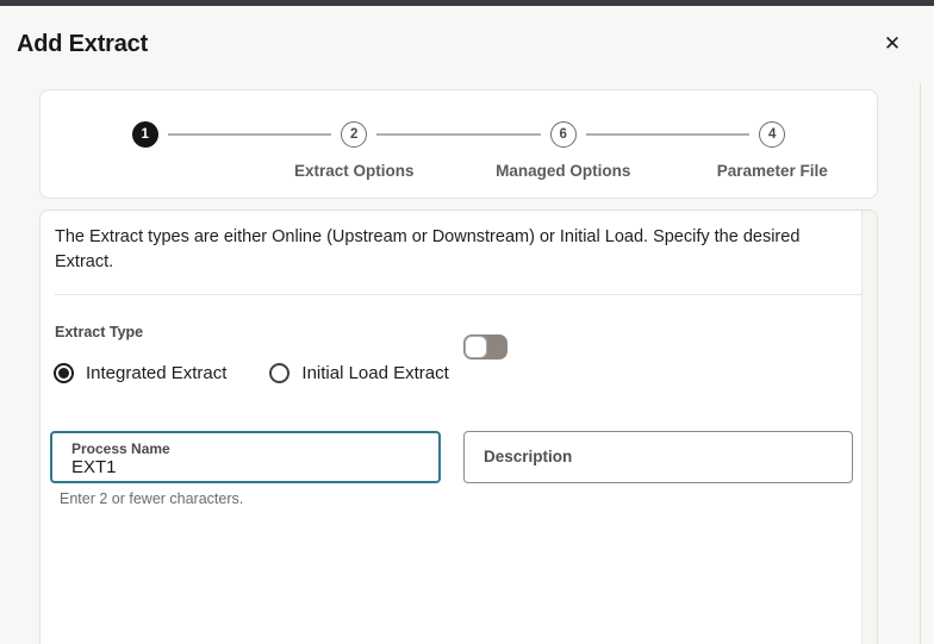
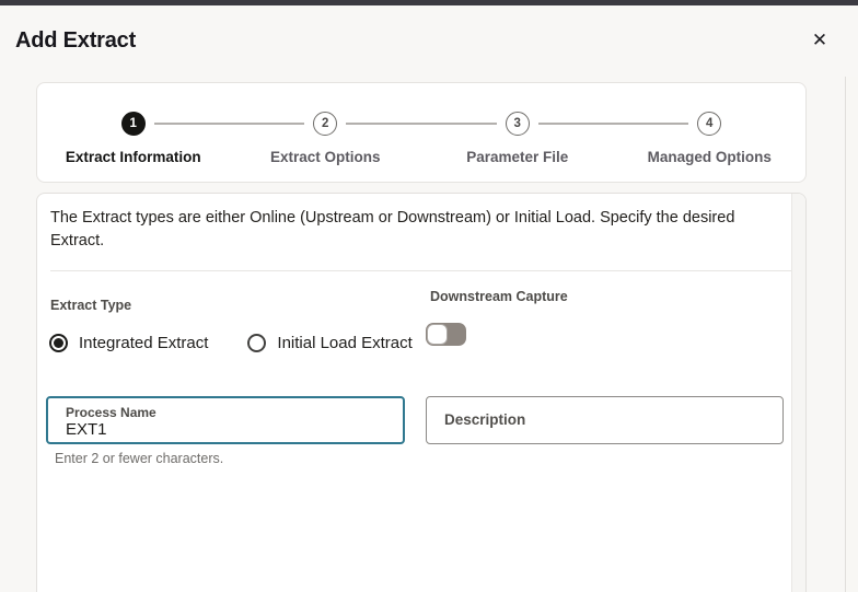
  Add Extract
  ✕
  1
+ Extract Information
  2
  Extract Options
- 6
+ 3
- Managed Options
+ Parameter File
  4
- Parameter File
+ Managed Options
  The Extract types are either Online (Upstream or Downstream) or Initial Load. Specify the desired Extract.
  Extract Type
  Integrated Extract
  Initial Load Extract
+ Downstream Capture
  Process Name
  EXT1
  Enter 2 or fewer characters.
  Description
